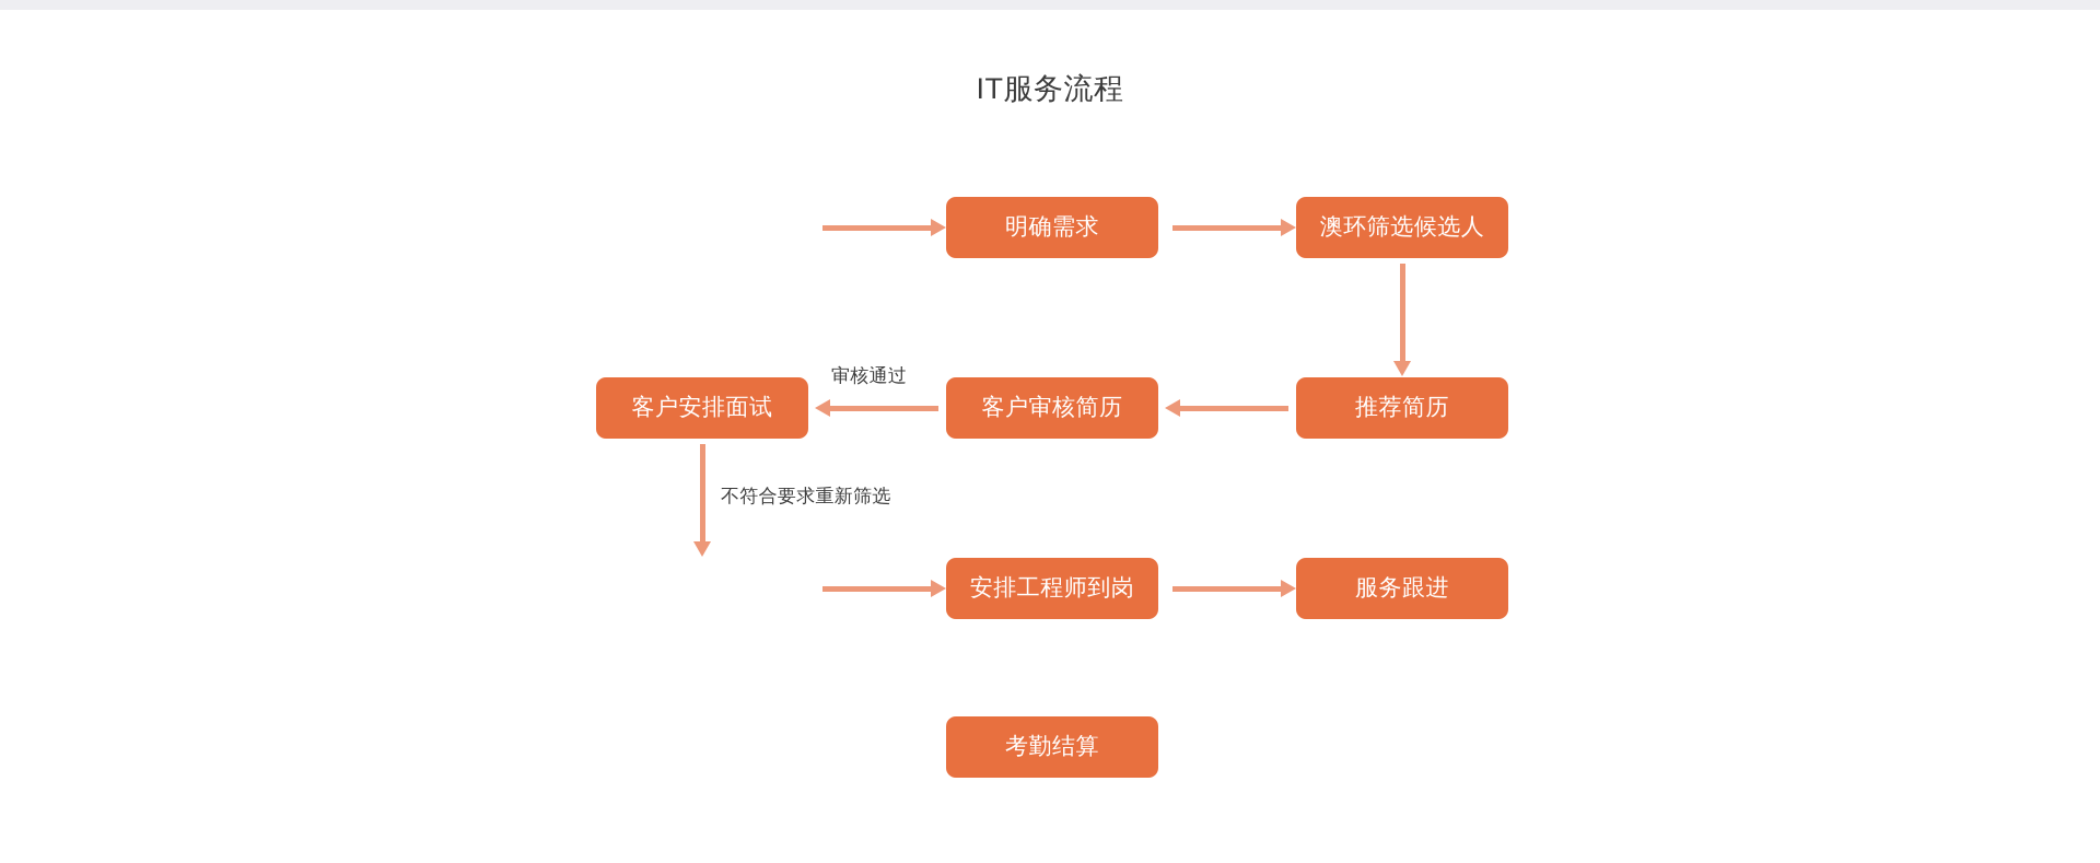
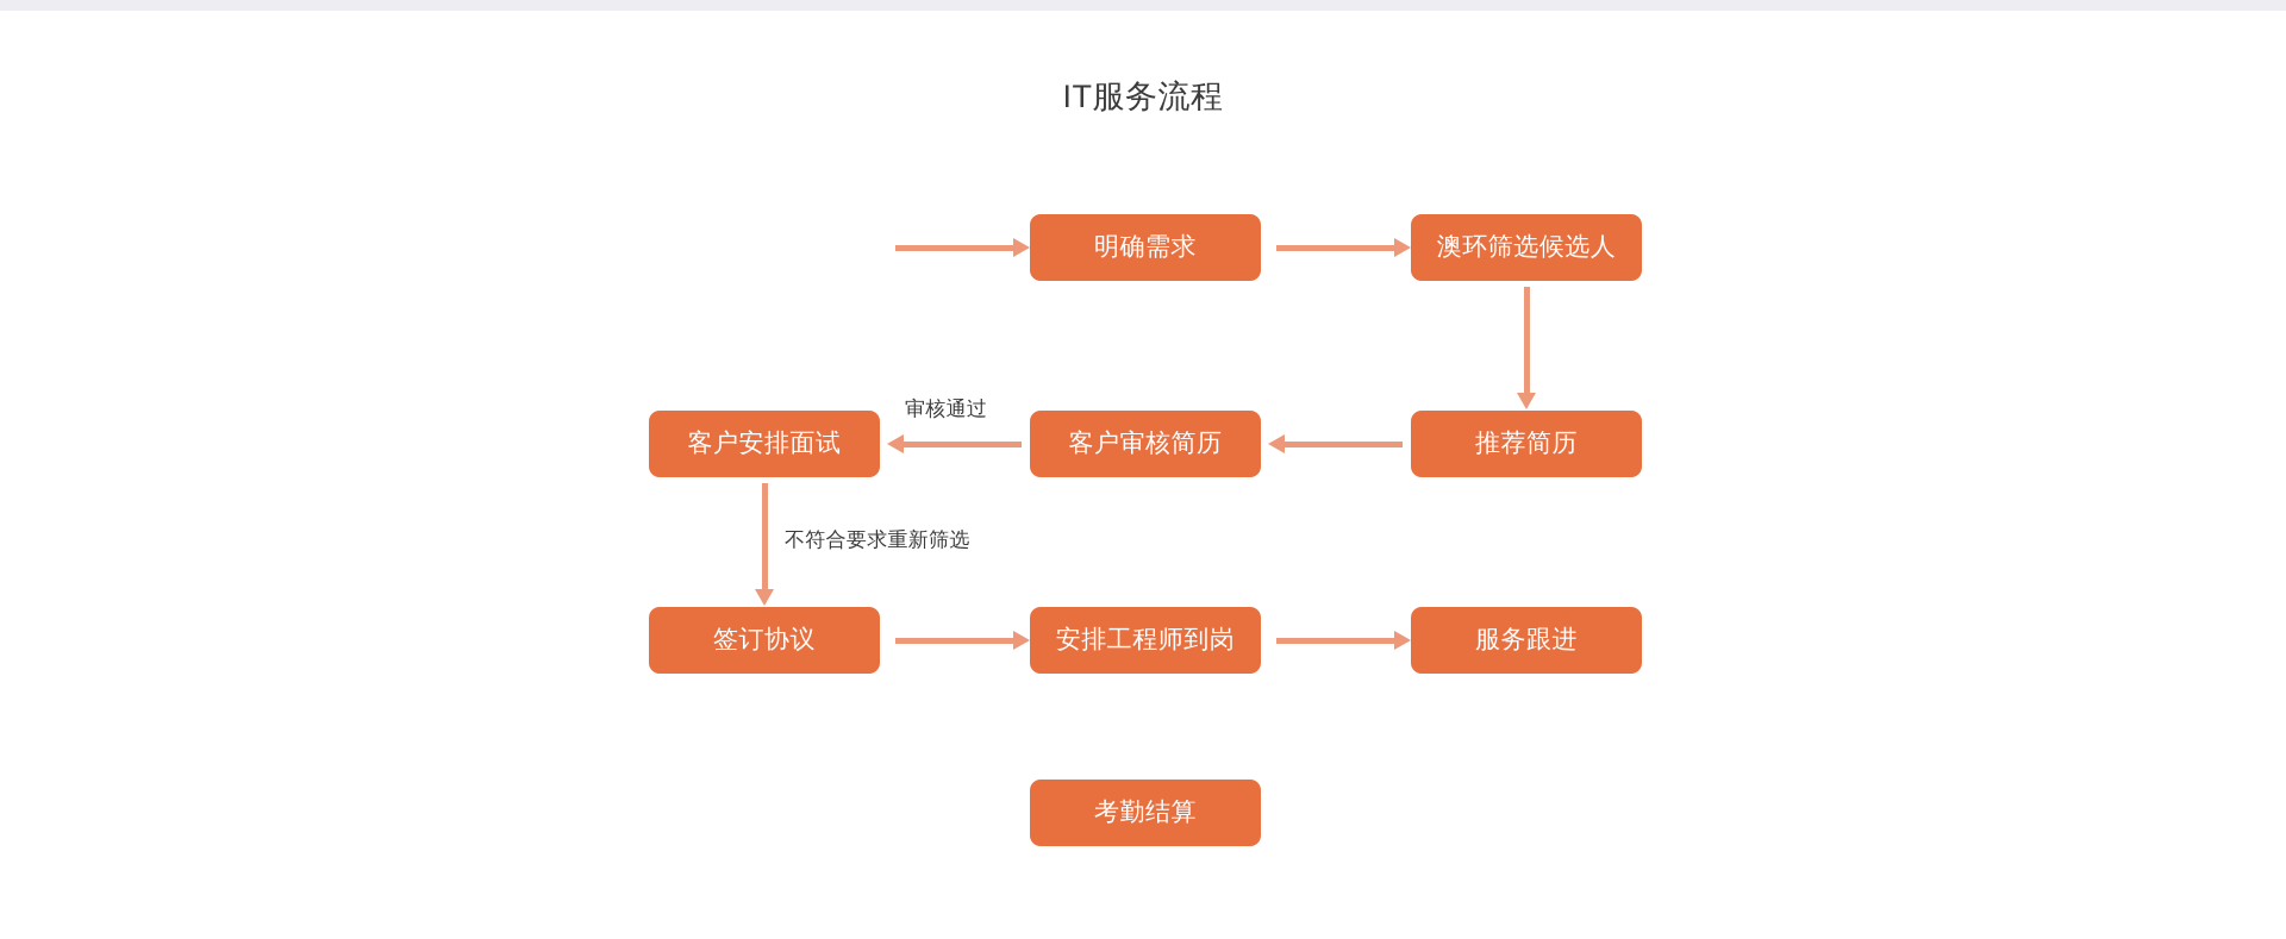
  IT服务流程
  明确需求
  澳环筛选候选人
  客户安排面试
  审核通过
  客户审核简历
  推荐简历
  不符合要求重新筛选
+ 签订协议
  安排工程师到岗
  服务跟进
  考勤结算
